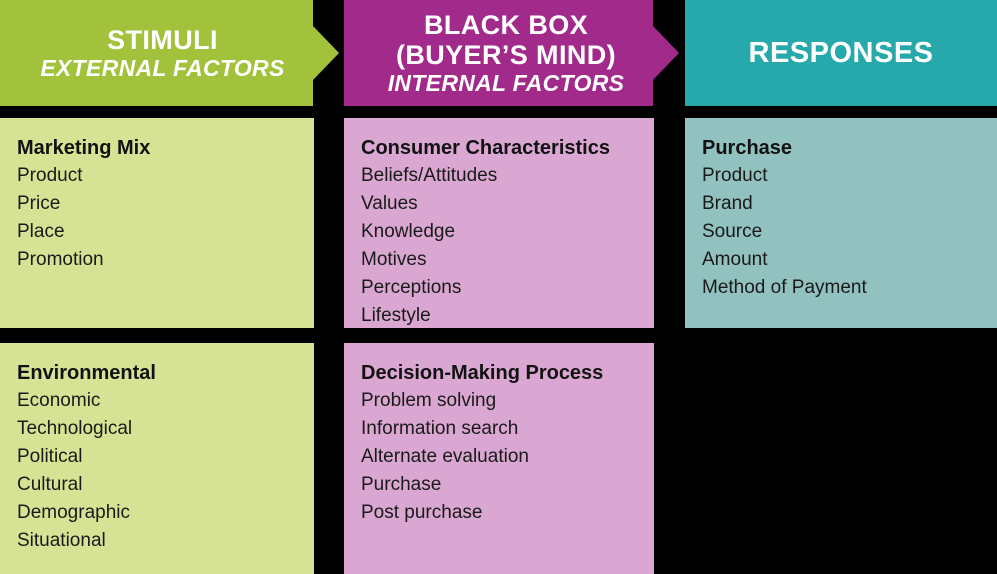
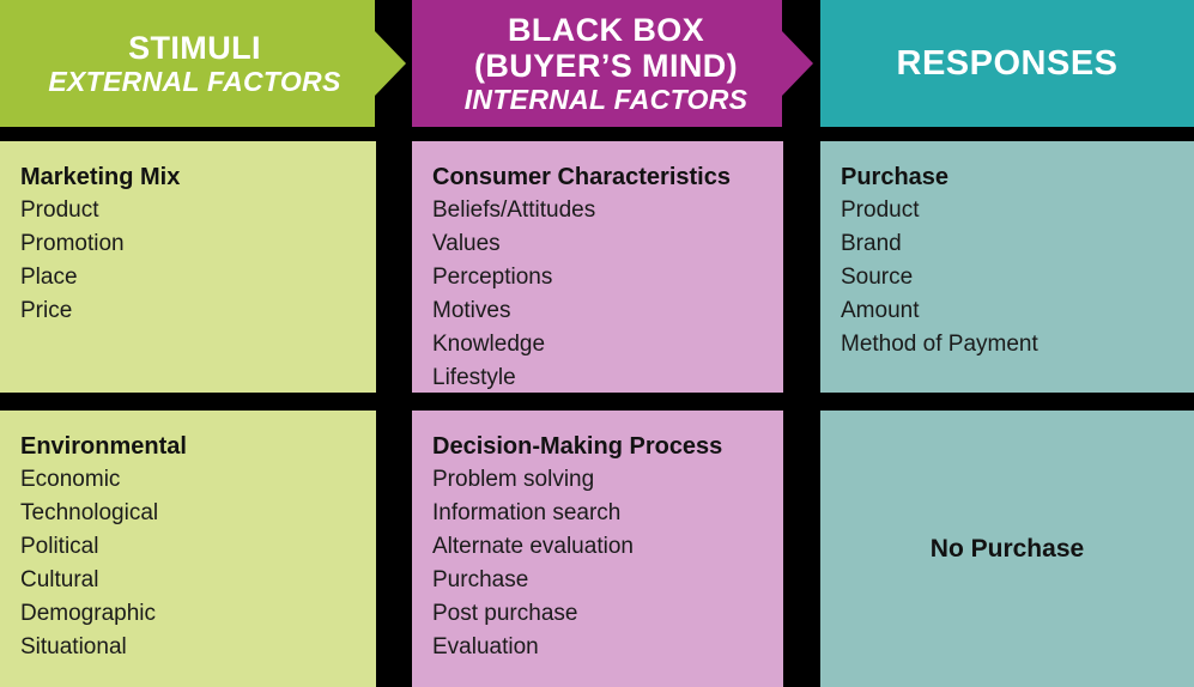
  STIMULI
  EXTERNAL FACTORS
  BLACK BOX
  (BUYER’S MIND)
  INTERNAL FACTORS
  RESPONSES
  Marketing Mix
  Product
- Price
+ Promotion
  Place
- Promotion
+ Price
  Consumer Characteristics
  Beliefs/Attitudes
  Values
- Knowledge
+ Perceptions
  Motives
- Perceptions
+ Knowledge
  Lifestyle
  Purchase
  Product
  Brand
  Source
  Amount
  Method of Payment
  Environmental
  Economic
  Technological
  Political
  Cultural
  Demographic
  Situational
  Decision-Making Process
  Problem solving
  Information search
  Alternate evaluation
  Purchase
  Post purchase
+ Evaluation
+ No Purchase
